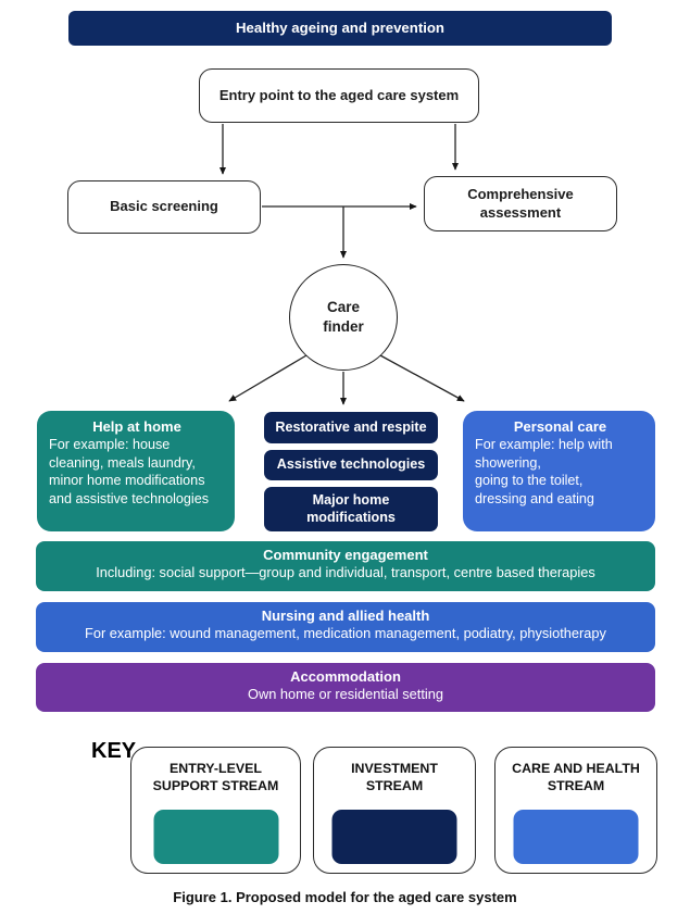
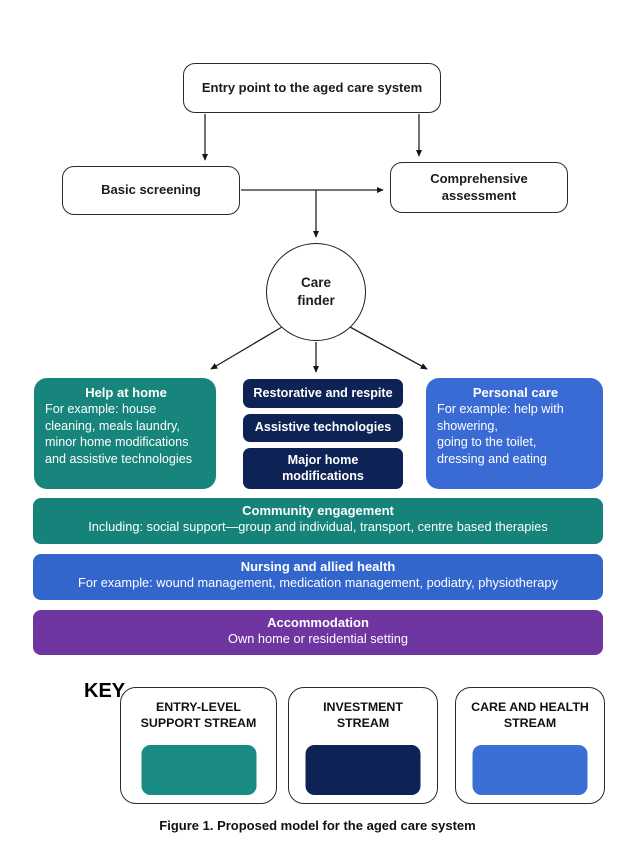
- Healthy ageing and prevention
  Entry point to the aged care system
  Basic screening
  Comprehensive
  assessment
  Care
  finder
  Help at home
  For example: house
  cleaning, meals laundry,
  minor home modifications
  and assistive technologies
  Restorative and respite
  Assistive technologies
  Major home
  modifications
  Personal care
  For example: help with
  showering,
  going to the toilet,
  dressing and eating
  Community engagement
  Including: social support—group and individual, transport, centre based therapies
  Nursing and allied health
  For example: wound management, medication management, podiatry, physiotherapy
  Accommodation
  Own home or residential setting
  KEY
  ENTRY-LEVEL
  SUPPORT STREAM
  INVESTMENT
  STREAM
  CARE AND HEALTH
  STREAM
  Figure 1. Proposed model for the aged care system
